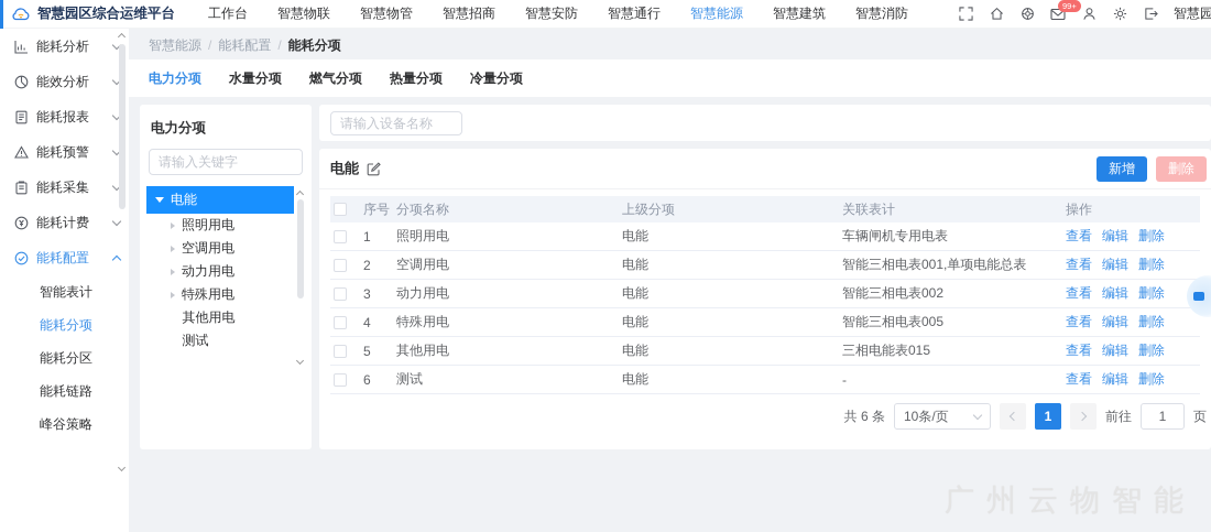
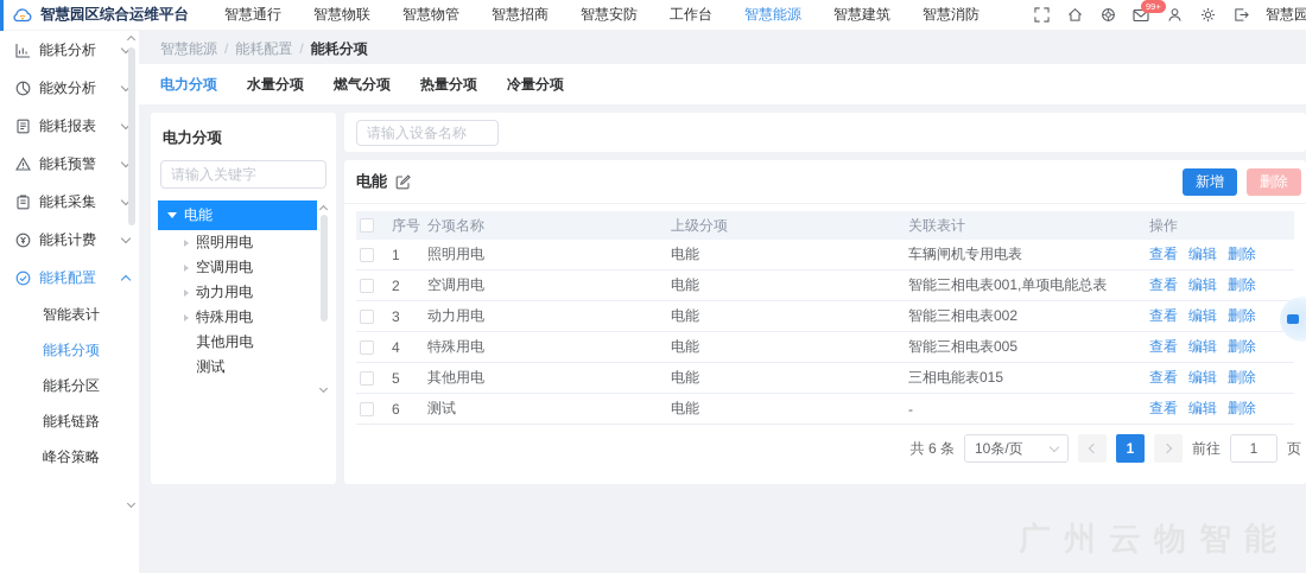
  智慧园区综合运维平台
- 工作台
+ 智慧通行
  智慧物联
  智慧物管
  智慧招商
  智慧安防
- 智慧通行
+ 工作台
  智慧能源
  智慧建筑
  智慧消防
  99+
  智慧园
  能耗分析
  能效分析
  能耗报表
  能耗预警
  能耗采集
  能耗计费
  能耗配置
  智能表计
  能耗分项
  能耗分区
  能耗链路
  峰谷策略
  智慧能源
  /
  能耗配置
  /
  能耗分项
  电力分项
  水量分项
  燃气分项
  热量分项
  冷量分项
  电力分项
  请输入关键字
  电能
  照明用电
  空调用电
  动力用电
  特殊用电
  其他用电
  测试
  请输入设备名称
  电能
  新增
  删除
  序号
  分项名称
  上级分项
  关联表计
  操作
  1
  照明用电
  电能
  车辆闸机专用电表
  查看
  编辑
  删除
  2
  空调用电
  电能
  智能三相电表001,单项电能总表
  查看
  编辑
  删除
  3
  动力用电
  电能
  智能三相电表002
  查看
  编辑
  删除
  4
  特殊用电
  电能
  智能三相电表005
  查看
  编辑
  删除
  5
  其他用电
  电能
  三相电能表015
  查看
  编辑
  删除
  6
  测试
  电能
  -
  查看
  编辑
  删除
  共 6 条
  10条/页
  1
  前往
  1
  页
